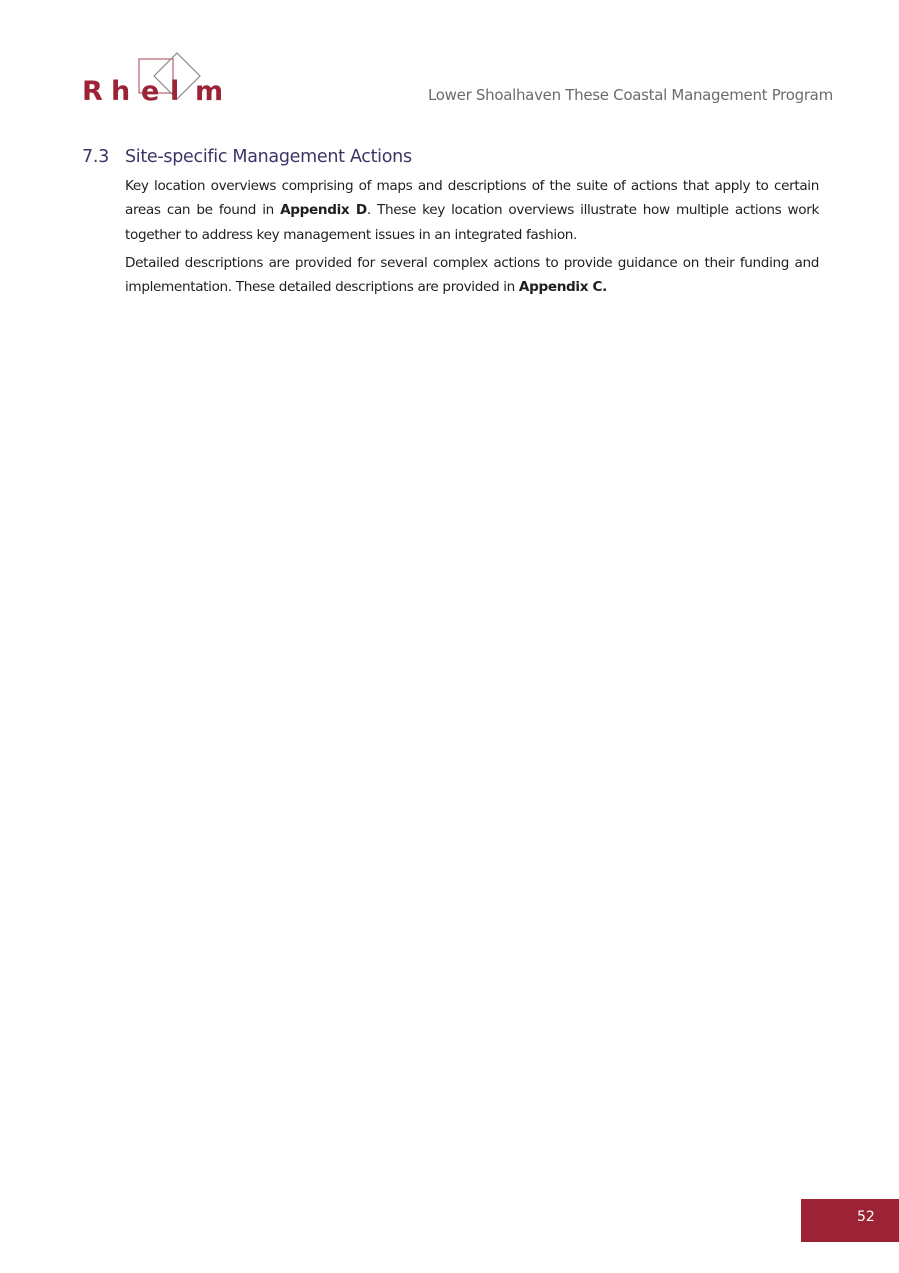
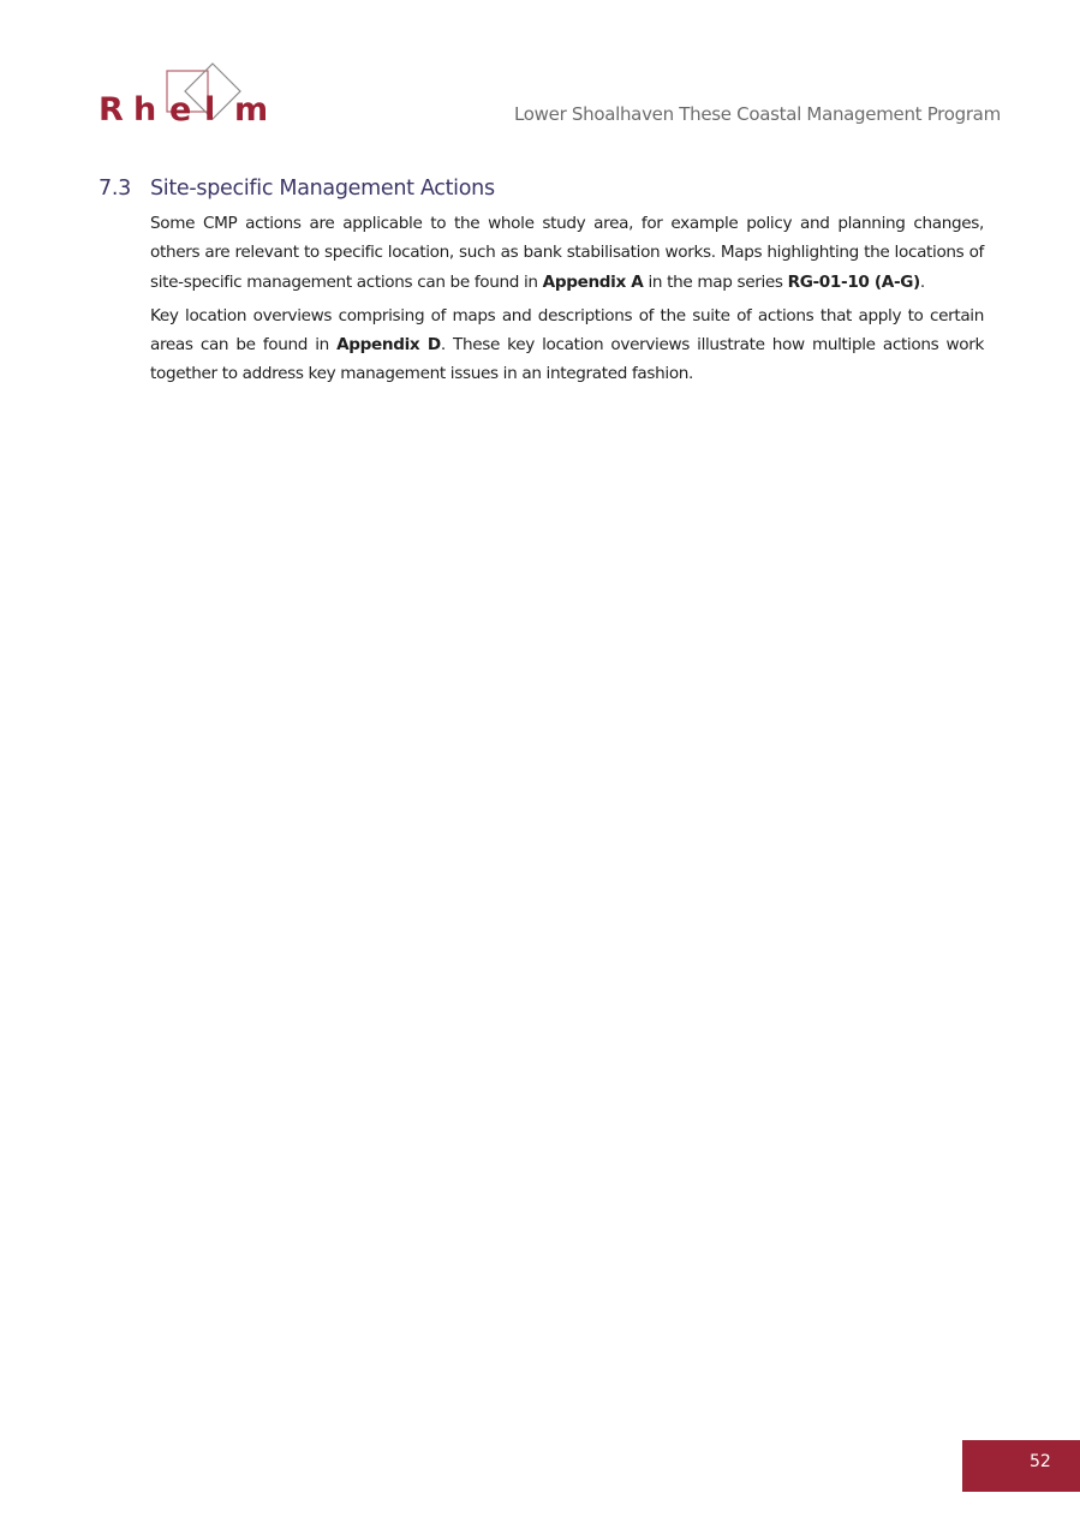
  R h e l m
  Lower Shoalhaven These Coastal Management Program
  7.3 Site-specific Management Actions
+ Some CMP actions are applicable to the whole study area, for example policy and planning changes, others are relevant to specific location, such as bank stabilisation works. Maps highlighting the locations of site-specific management actions can be found in Appendix A in the map series RG-01-10 (A-G).
  Key location overviews comprising of maps and descriptions of the suite of actions that apply to certain areas can be found in Appendix D. These key location overviews illustrate how multiple actions work together to address key management issues in an integrated fashion.
- Detailed descriptions are provided for several complex actions to provide guidance on their funding and implementation. These detailed descriptions are provided in Appendix C.
  52
